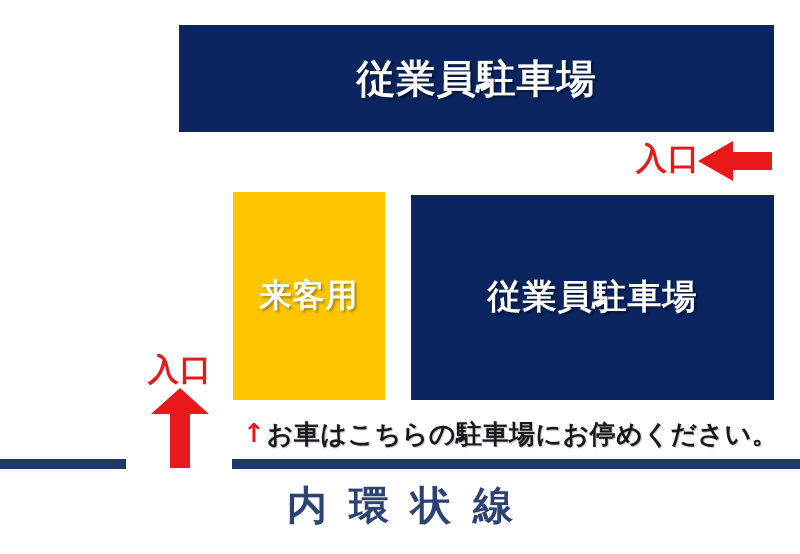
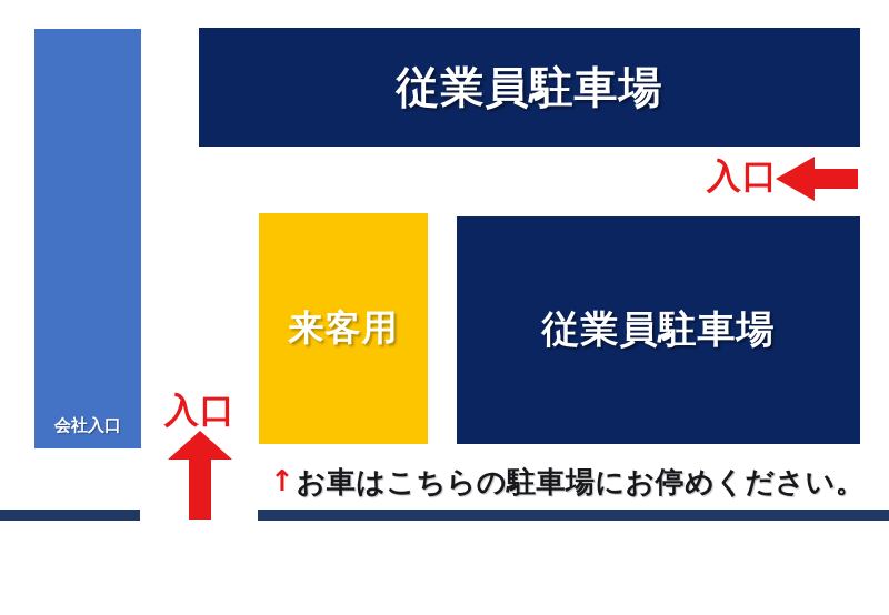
+ 会社入口
  従業員駐車場
  入口
  来客用
  従業員駐車場
  入口
  ↑
  お車はこちらの駐車場にお停めください。
- 内環状線
